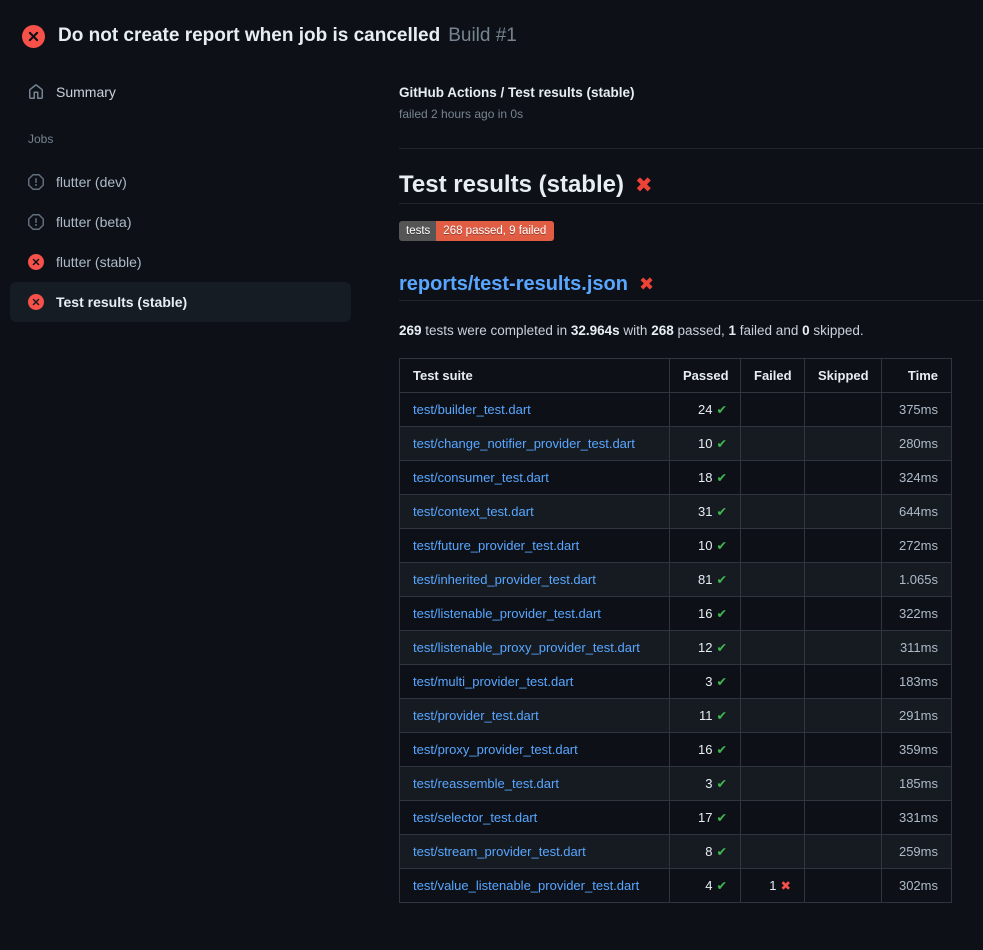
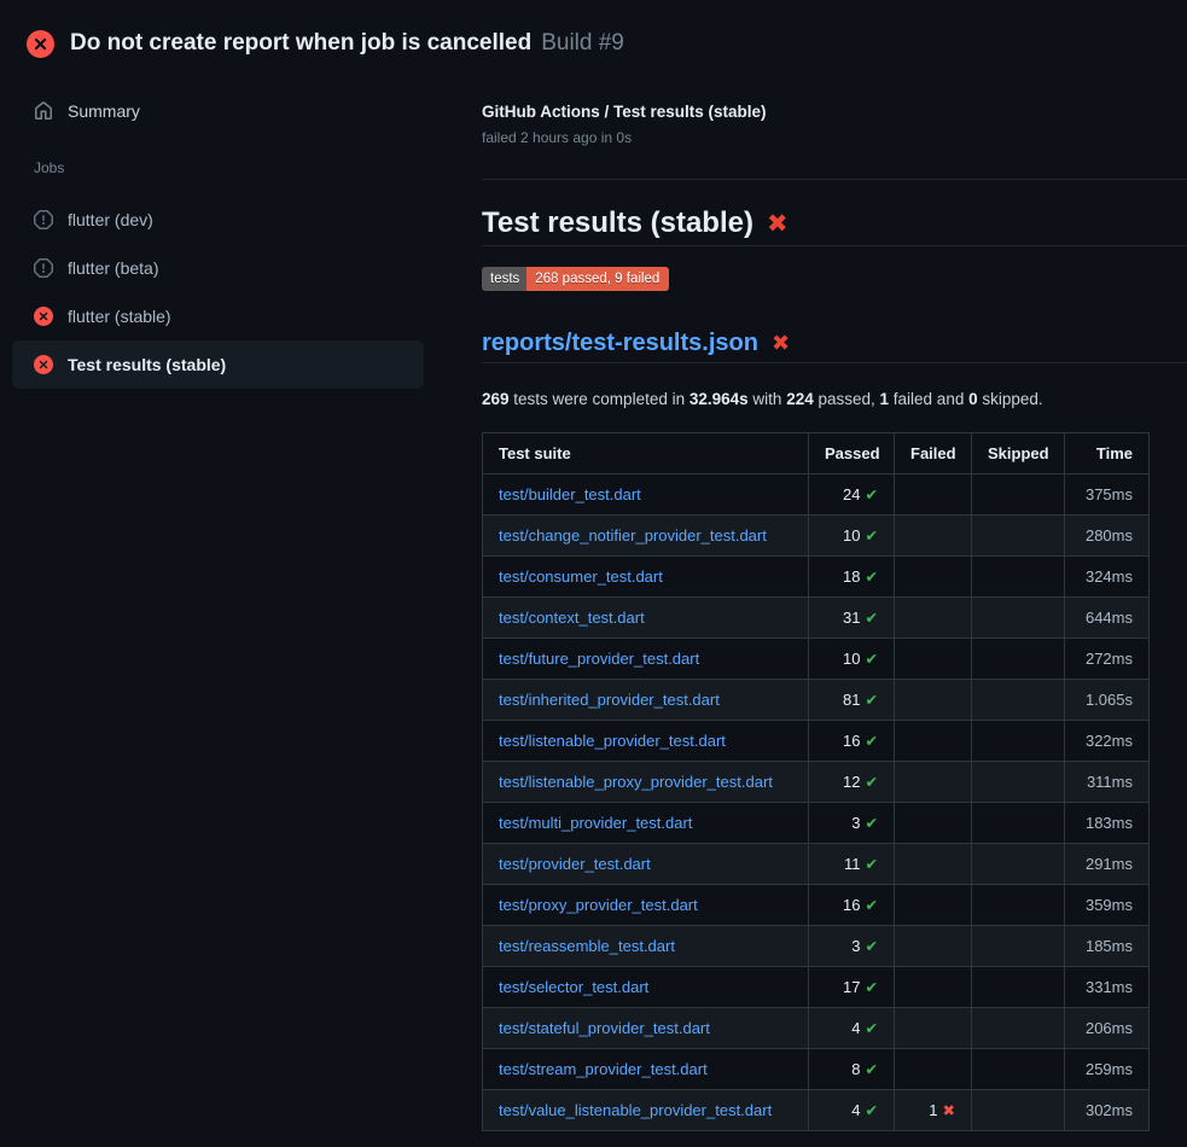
  Do not create report when job is cancelled
- Build #1
+ Build #9
  Summary
  Jobs
  flutter (dev)
  flutter (beta)
  flutter (stable)
  Test results (stable)
  GitHub Actions / Test results (stable)
  failed 2 hours ago in 0s
  Test results (stable)
  ✖
  tests
  268 passed, 9 failed
  reports/test-results.json
  ✖
- 269 tests were completed in 32.964s with 268 passed, 1 failed and 0 skipped.
+ 269 tests were completed in 32.964s with 224 passed, 1 failed and 0 skipped.
  Test suite	Passed	Failed	Skipped	Time
  test/builder_test.dart	24 ✔			375ms
  test/change_notifier_provider_test.dart	10 ✔			280ms
  test/consumer_test.dart	18 ✔			324ms
  test/context_test.dart	31 ✔			644ms
  test/future_provider_test.dart	10 ✔			272ms
  test/inherited_provider_test.dart	81 ✔			1.065s
  test/listenable_provider_test.dart	16 ✔			322ms
  test/listenable_proxy_provider_test.dart	12 ✔			311ms
  test/multi_provider_test.dart	3 ✔			183ms
  test/provider_test.dart	11 ✔			291ms
  test/proxy_provider_test.dart	16 ✔			359ms
  test/reassemble_test.dart	3 ✔			185ms
  test/selector_test.dart	17 ✔			331ms
+ test/stateful_provider_test.dart	4 ✔			206ms
  test/stream_provider_test.dart	8 ✔			259ms
  test/value_listenable_provider_test.dart	4 ✔	1 ✖		302ms
